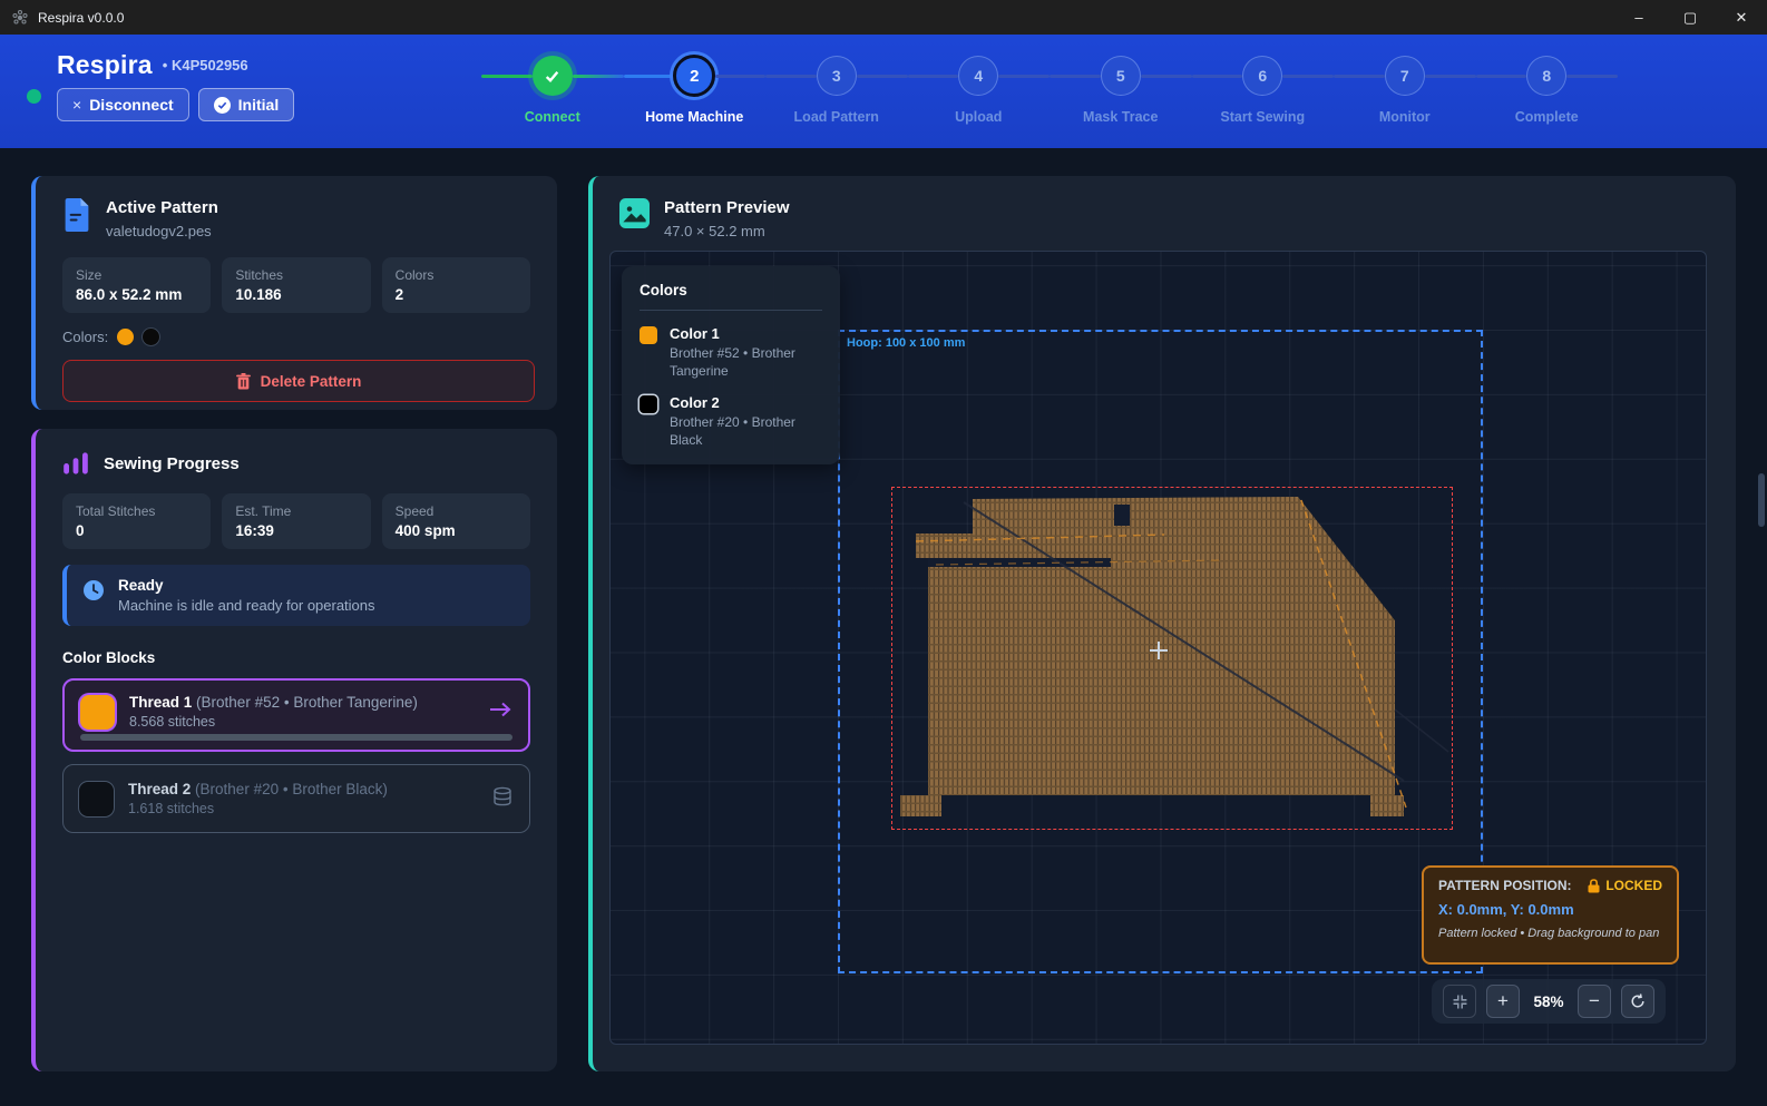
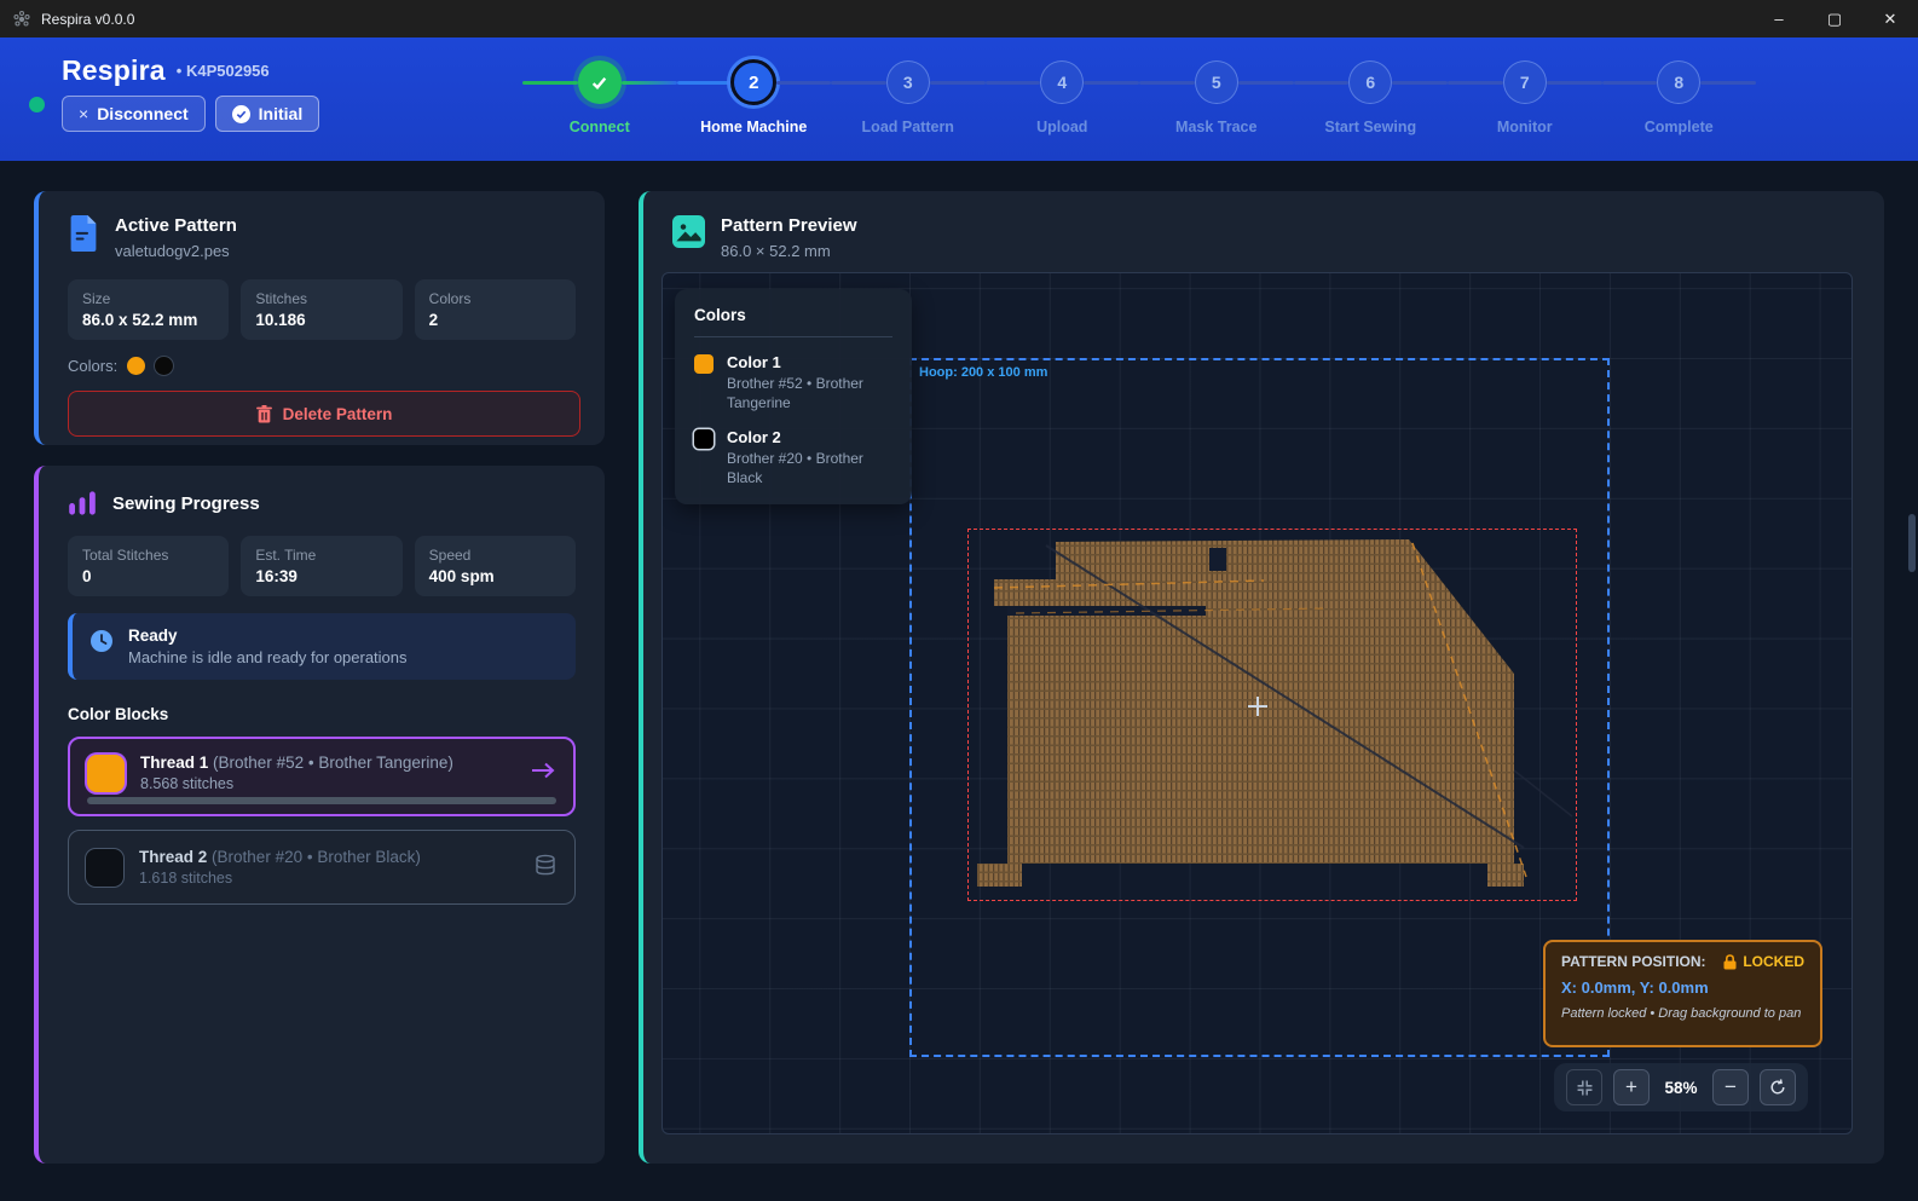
  Respira v0.0.0
  –
  ▢
  ✕
  Respira
  • K4P502956
  ×
  Disconnect
  Initial
  Connect
  2
  Home Machine
  3
  Load Pattern
  4
  Upload
  5
  Mask Trace
  6
  Start Sewing
  7
  Monitor
  8
  Complete
  Active Pattern
  valetudogv2.pes
  Size
  86.0 x 52.2 mm
  Stitches
  10.186
  Colors
  2
  Colors:
  Delete Pattern
  Sewing Progress
  Total Stitches
  0
  Est. Time
  16:39
  Speed
  400 spm
  Ready
  Machine is idle and ready for operations
  Color Blocks
  Thread 1 (Brother #52 • Brother Tangerine)
  8.568 stitches
  Thread 2 (Brother #20 • Brother Black)
  1.618 stitches
  Pattern Preview
- 47.0 × 52.2 mm
+ 86.0 × 52.2 mm
- Hoop: 100 x 100 mm
+ Hoop: 200 x 100 mm
  Colors
  Color 1
  Brother #52 • Brother Tangerine
  Color 2
  Brother #20 • Brother Black
  PATTERN POSITION:
  LOCKED
  X: 0.0mm, Y: 0.0mm
  Pattern locked • Drag background to pan
  +
  58%
  −
